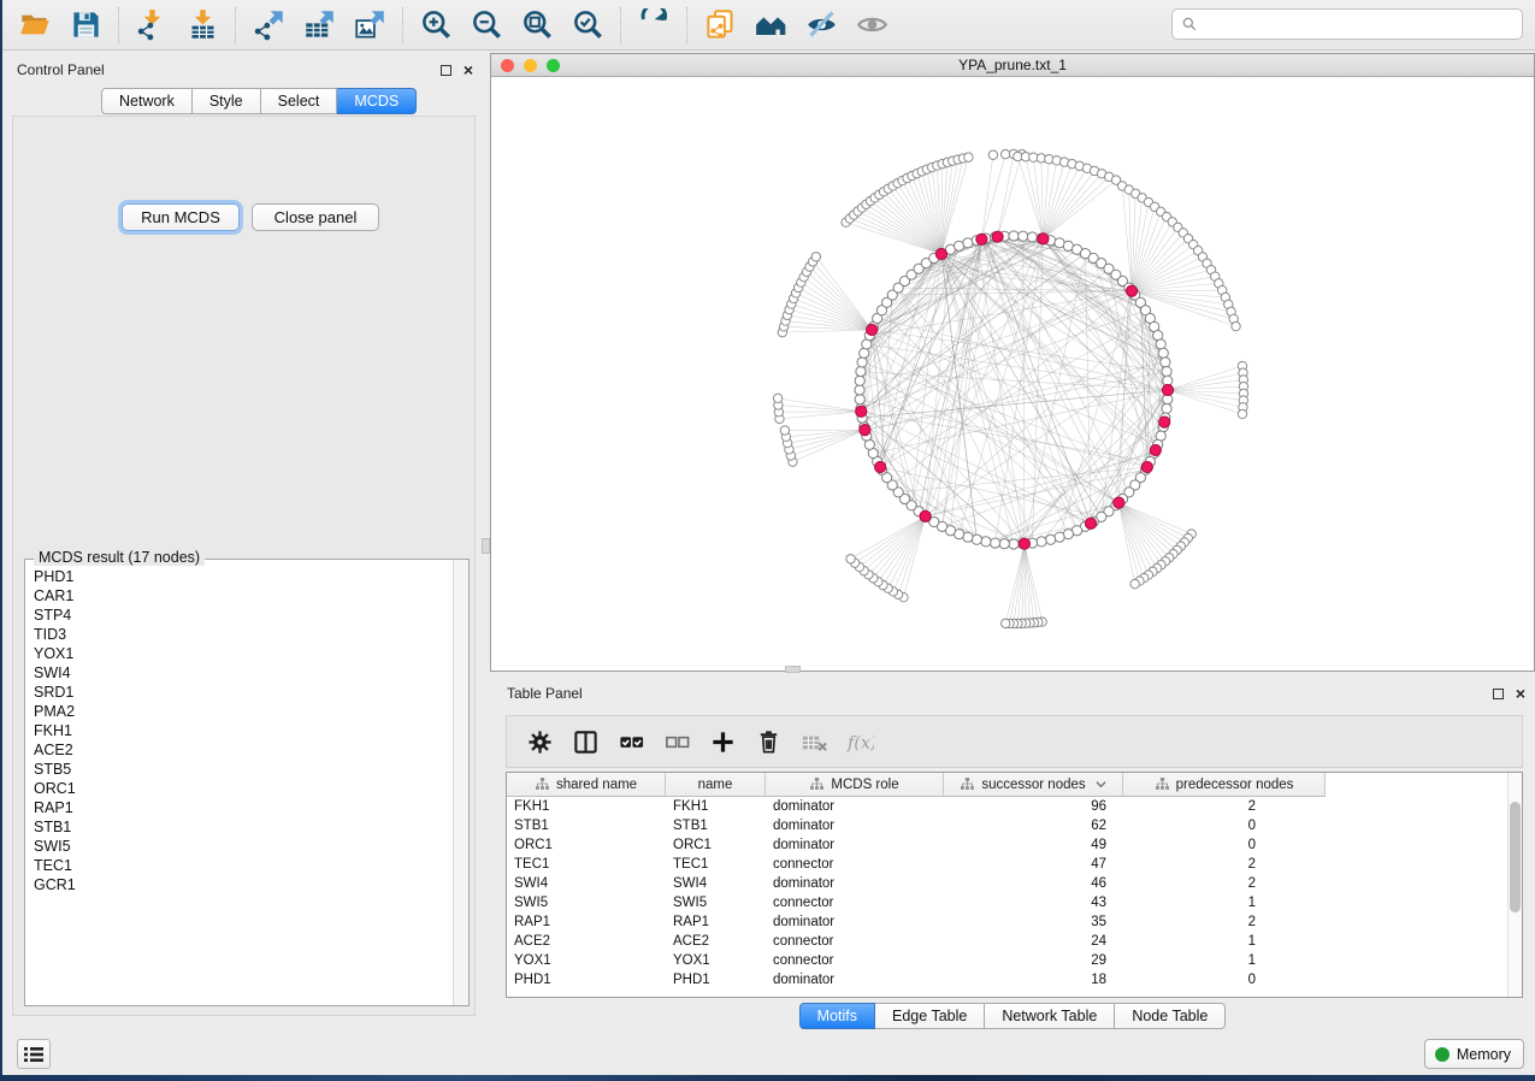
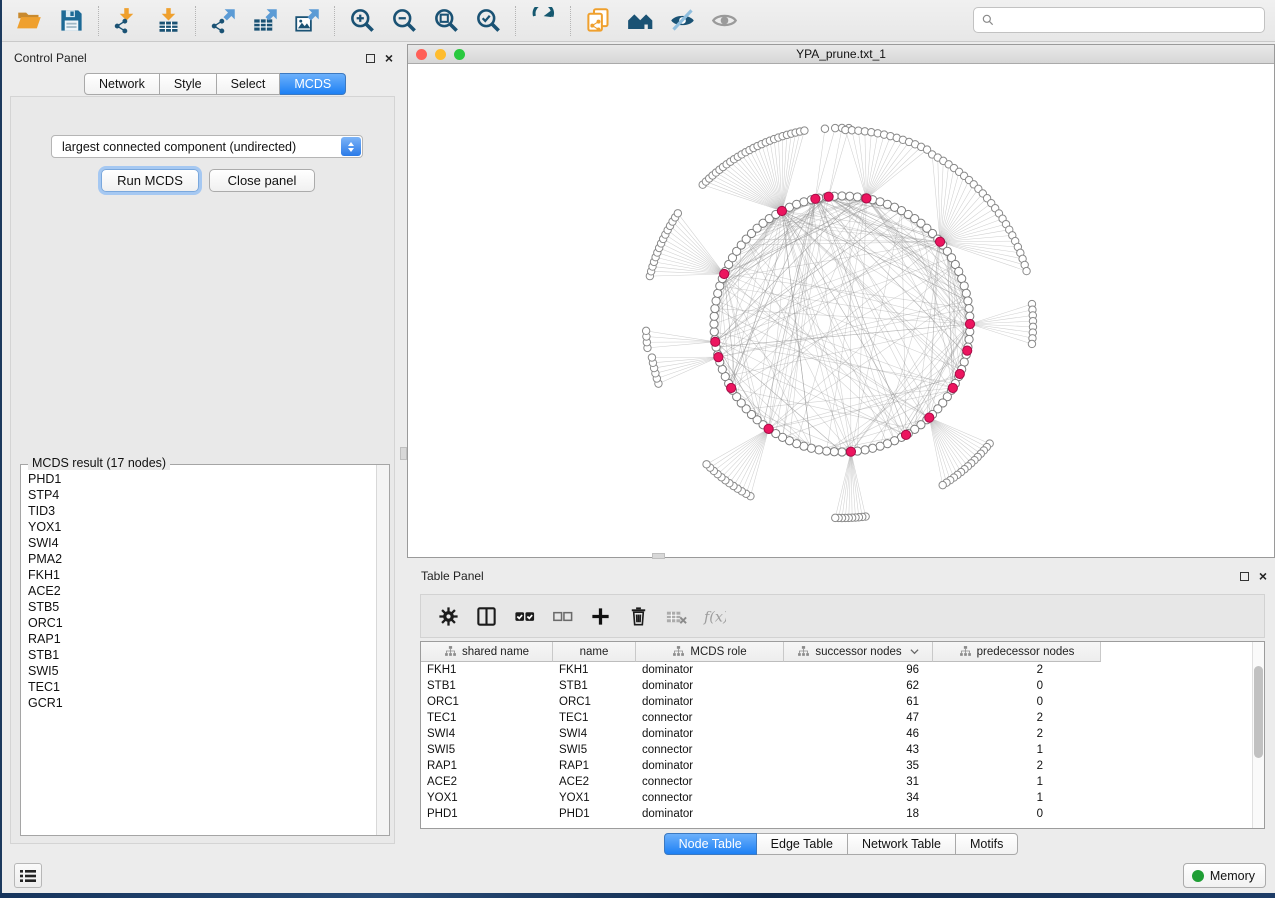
  Control Panel
  ×
  Network
  Style
  Select
  MCDS
+ largest connected component (undirected)
  Run MCDS
  Close panel
  MCDS result (17 nodes)
  PHD1
- CAR1
  STP4
  TID3
  YOX1
  SWI4
- SRD1
  PMA2
  FKH1
  ACE2
  STB5
  ORC1
  RAP1
  STB1
  SWI5
  TEC1
  GCR1
  YPA_prune.txt_1
  Table Panel
  ×
  f(x)
  shared name
  name
  MCDS role
  successor nodes
  predecessor nodes
  FKH1
  FKH1
  dominator
  96
  2
  STB1
  STB1
  dominator
  62
  0
  ORC1
  ORC1
  dominator
- 49
+ 61
  0
  TEC1
  TEC1
  connector
  47
  2
  SWI4
  SWI4
  dominator
  46
  2
  SWI5
  SWI5
  connector
  43
  1
  RAP1
  RAP1
  dominator
  35
  2
  ACE2
  ACE2
  connector
- 24
+ 31
  1
  YOX1
  YOX1
  connector
- 29
+ 34
  1
  PHD1
  PHD1
  dominator
  18
  0
- Motifs
+ Node Table
  Edge Table
  Network Table
- Node Table
+ Motifs
  Memory
